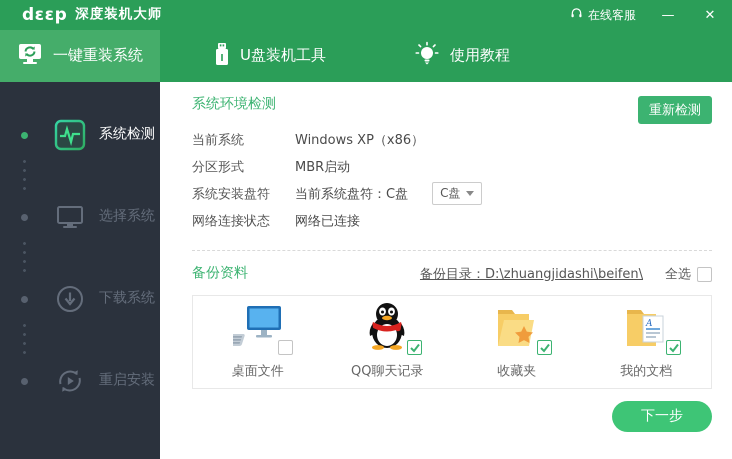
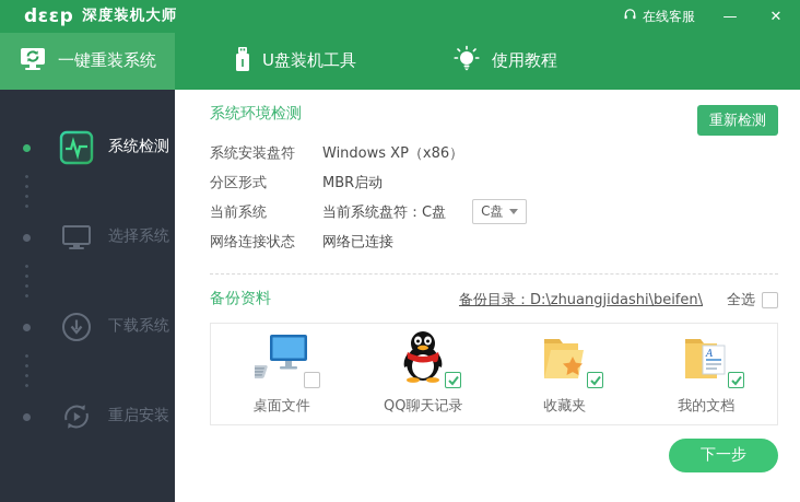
  dεεp
  深度装机大师
  在线客服
  —
  ✕
  一键重装系统
  U盘装机工具
  使用教程
  系统检测
  选择系统
  下载系统
  重启安装
  系统环境检测
  重新检测
- 当前系统
+ 系统安装盘符
  Windows XP（x86）
  分区形式
  MBR启动
- 系统安装盘符
+ 当前系统
  当前系统盘符：C盘
  C盘
  网络连接状态
  网络已连接
  备份资料
  备份目录：D:\zhuangjidashi\beifen\
  全选
  桌面文件
  QQ聊天记录
  收藏夹
  A
  我的文档
  下一步
